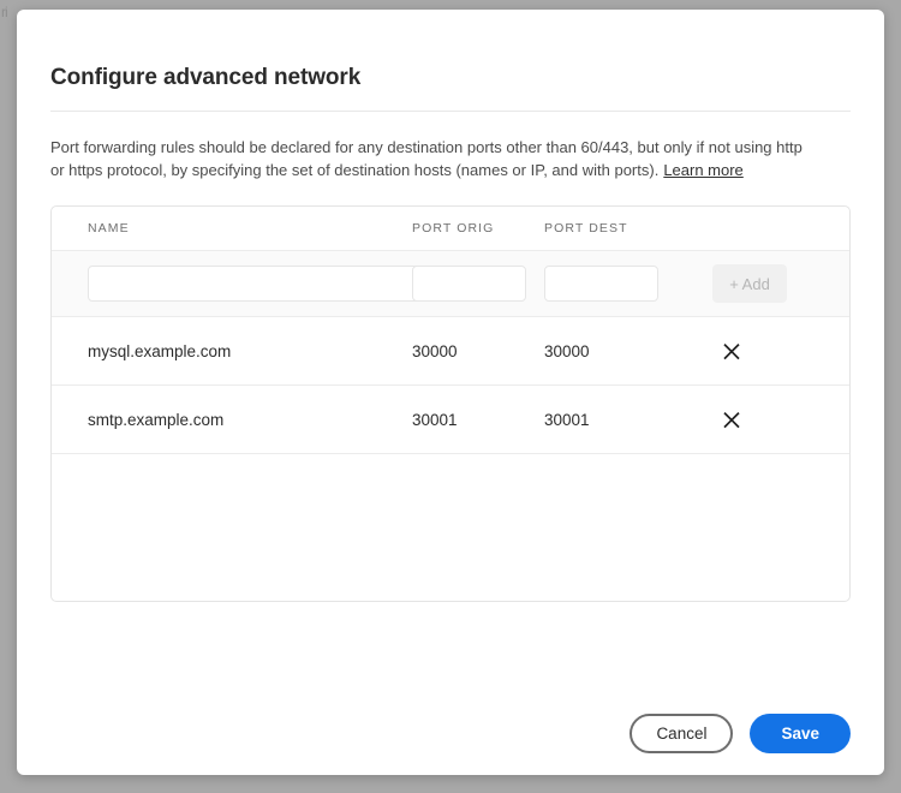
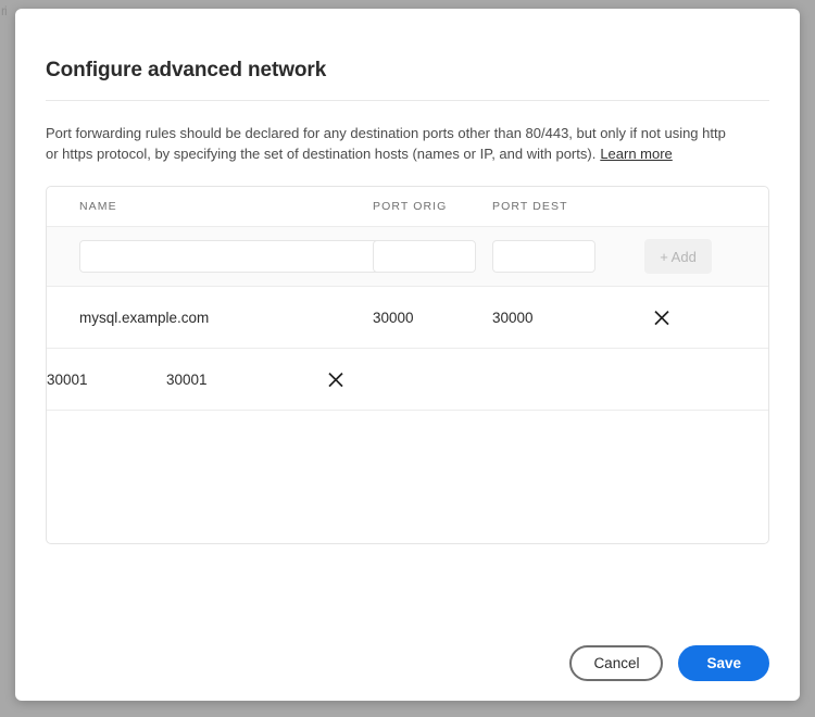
  ri
  Configure advanced network
- Port forwarding rules should be declared for any destination ports other than 60/443, but only if not using http or https protocol, by specifying the set of destination hosts (names or IP, and with ports). Learn more
+ Port forwarding rules should be declared for any destination ports other than 80/443, but only if not using http or https protocol, by specifying the set of destination hosts (names or IP, and with ports). Learn more
  NAME
  PORT ORIG
  PORT DEST
  + Add
  mysql.example.com
  30000
  30000
- smtp.example.com
  30001
  30001
  Cancel
  Save
